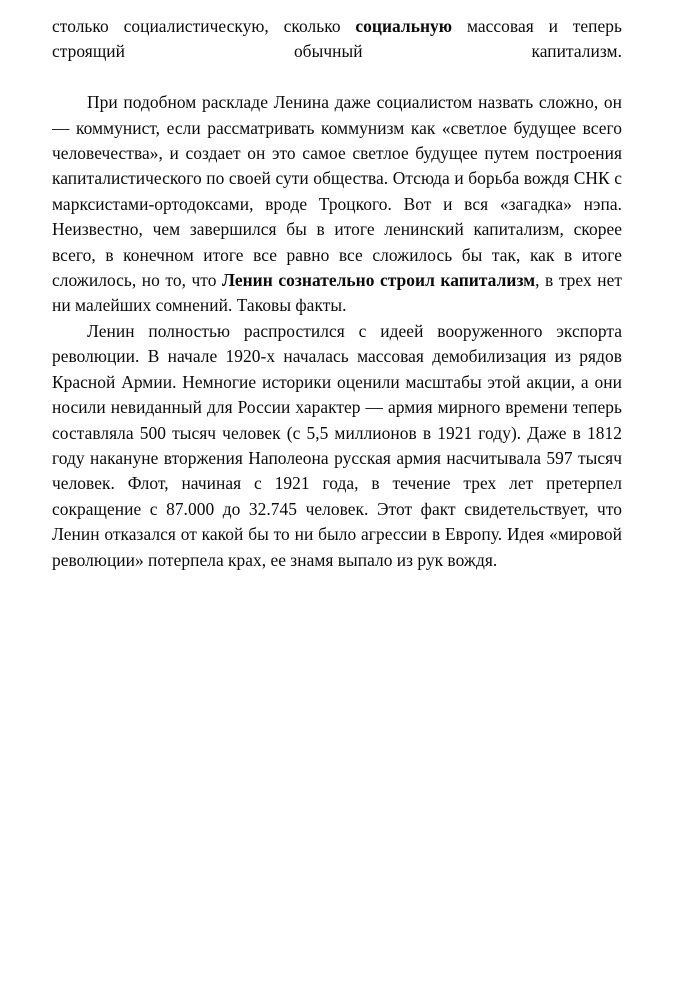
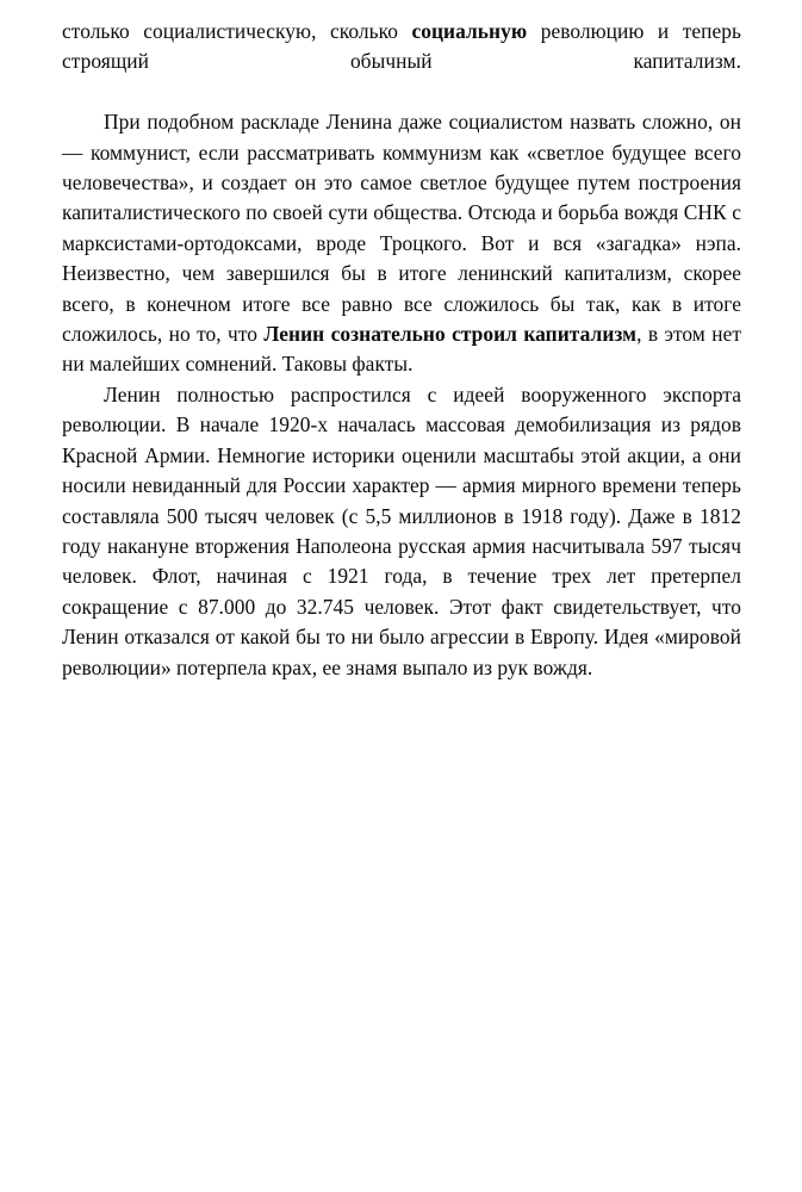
- столько социалистическую, сколько социальную массовая и теперь строящий обычный капитализм.
+ столько социалистическую, сколько социальную революцию и теперь строящий обычный капитализм.
- При подобном раскладе Ленина даже социалистом назвать сложно, он — коммунист, если рассматривать коммунизм как «светлое будущее всего человечества», и создает он это самое светлое будущее путем построения капиталистического по своей сути общества. Отсюда и борьба вождя СНК с марксистами-ортодоксами, вроде Троцкого. Вот и вся «загадка» нэпа. Неизвестно, чем завершился бы в итоге ленинский капитализм, скорее всего, в конечном итоге все равно все сложилось бы так, как в итоге сложилось, но то, что Ленин сознательно строил капитализм, в трех нет ни малейших сомнений. Таковы факты.
+ При подобном раскладе Ленина даже социалистом назвать сложно, он — коммунист, если рассматривать коммунизм как «светлое будущее всего человечества», и создает он это самое светлое будущее путем построения капиталистического по своей сути общества. Отсюда и борьба вождя СНК с марксистами-ортодоксами, вроде Троцкого. Вот и вся «загадка» нэпа. Неизвестно, чем завершился бы в итоге ленинский капитализм, скорее всего, в конечном итоге все равно все сложилось бы так, как в итоге сложилось, но то, что Ленин сознательно строил капитализм, в этом нет ни малейших сомнений. Таковы факты.
- Ленин полностью распростился с идеей вооруженного экспорта революции. В начале 1920-х началась массовая демобилизация из рядов Красной Армии. Немногие историки оценили масштабы этой акции, а они носили невиданный для России характер — армия мирного времени теперь составляла 500 тысяч человек (с 5,5 миллионов в 1921 году). Даже в 1812 году накануне вторжения Наполеона русская армия насчитывала 597 тысяч человек. Флот, начиная с 1921 года, в течение трех лет претерпел сокращение с 87.000 до 32.745 человек. Этот факт свидетельствует, что Ленин отказался от какой бы то ни было агрессии в Европу. Идея «мировой революции» потерпела крах, ее знамя выпало из рук вождя.
+ Ленин полностью распростился с идеей вооруженного экспорта революции. В начале 1920-х началась массовая демобилизация из рядов Красной Армии. Немногие историки оценили масштабы этой акции, а они носили невиданный для России характер — армия мирного времени теперь составляла 500 тысяч человек (с 5,5 миллионов в 1918 году). Даже в 1812 году накануне вторжения Наполеона русская армия насчитывала 597 тысяч человек. Флот, начиная с 1921 года, в течение трех лет претерпел сокращение с 87.000 до 32.745 человек. Этот факт свидетельствует, что Ленин отказался от какой бы то ни было агрессии в Европу. Идея «мировой революции» потерпела крах, ее знамя выпало из рук вождя.
